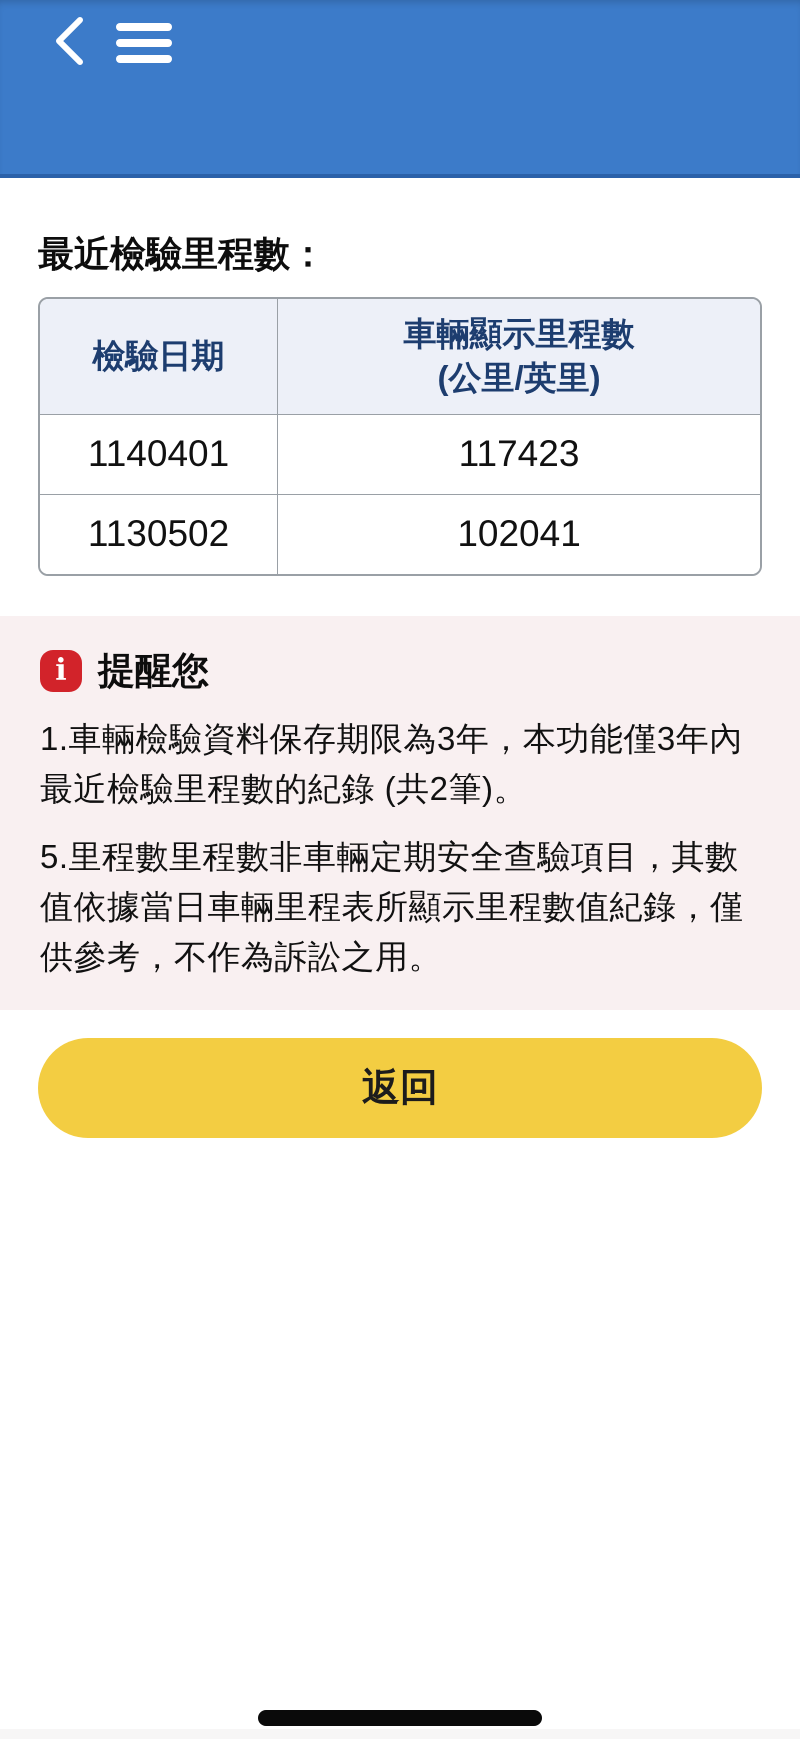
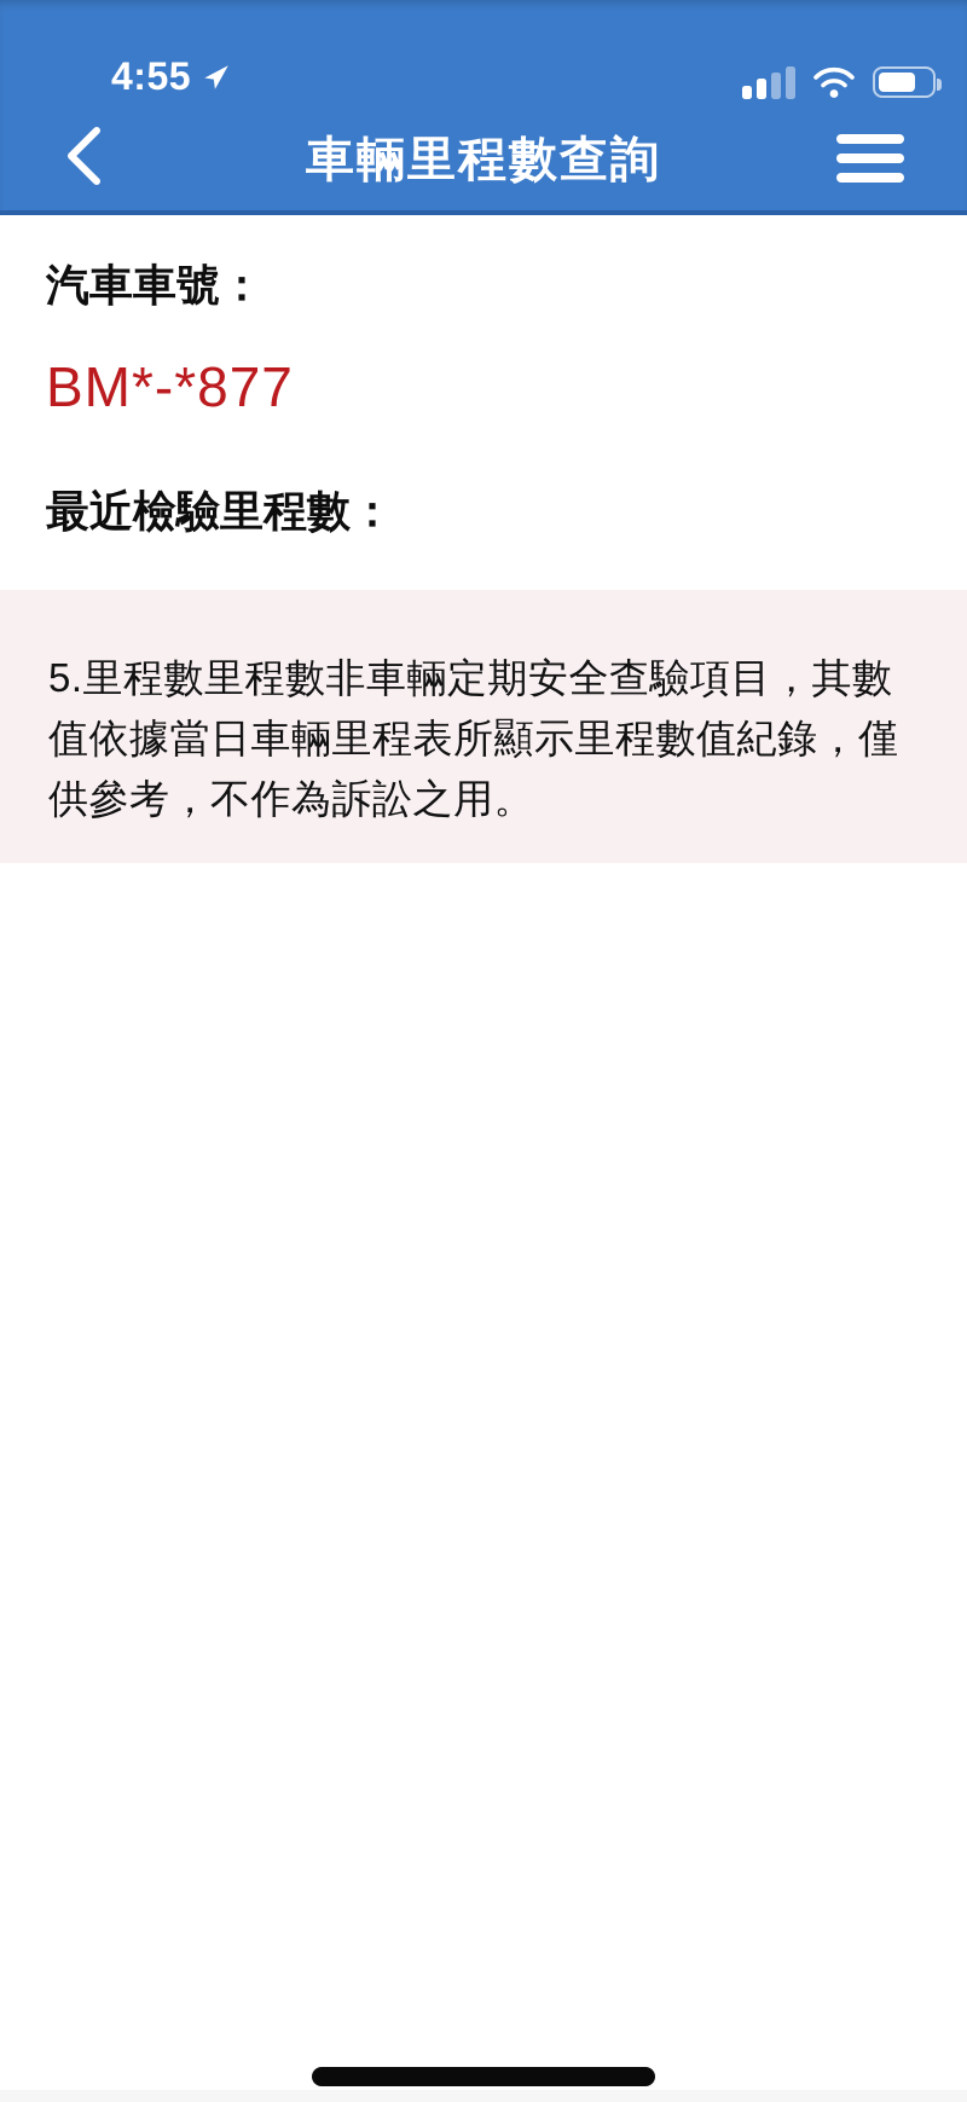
+ 4:55
+ 車輛里程數查詢
+ 汽車車號：
+ BM*-*877
  最近檢驗里程數：
- 檢驗日期	車輛顯示里程數 (公里/英里)
- 1140401	117423
- 1130502	102041
- i
- 提醒您
- 1.車輛檢驗資料保存期限為3年，本功能僅3年內最近檢驗里程數的紀錄 (共2筆)。
  5.里程數里程數非車輛定期安全查驗項目，其數值依據當日車輛里程表所顯示里程數值紀錄，僅供參考，不作為訴訟之用。
- 返回
